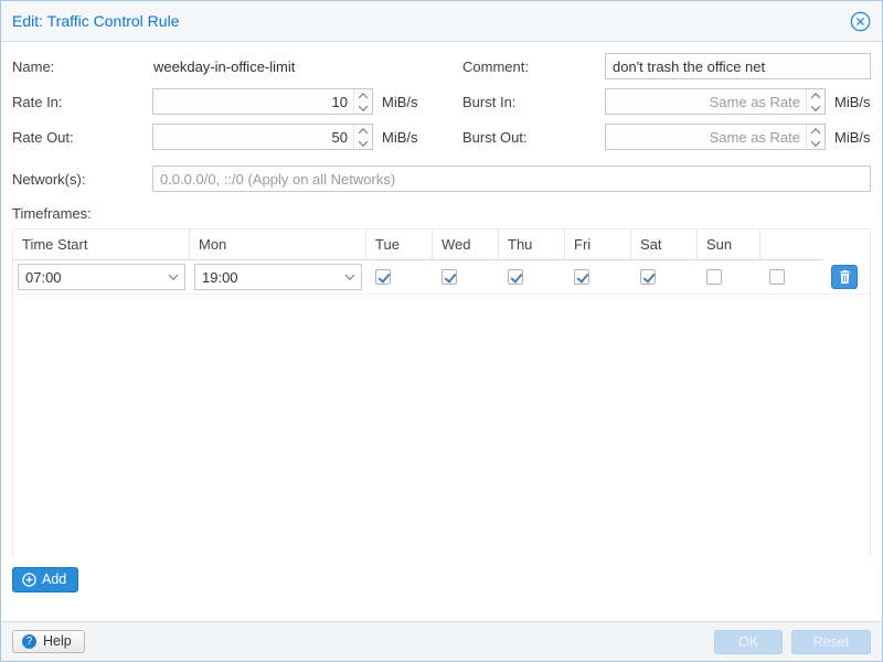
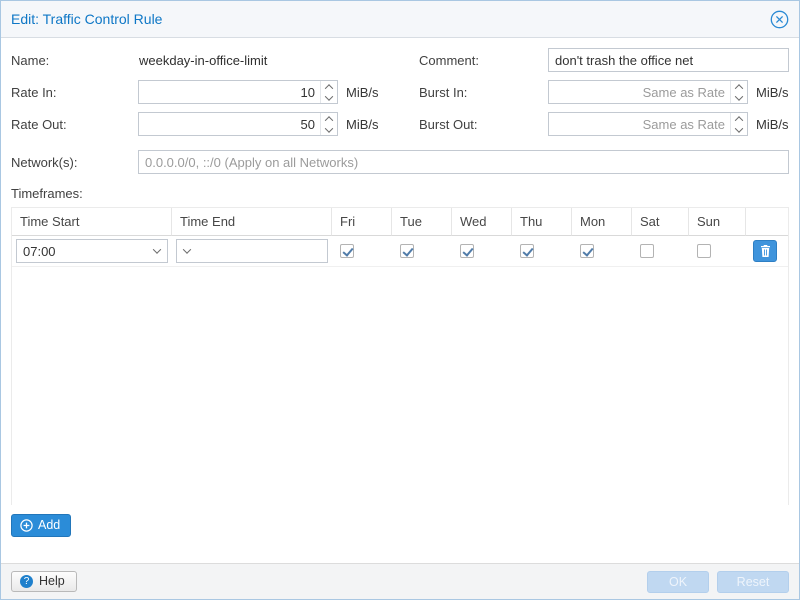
  Edit: Traffic Control Rule
  Name:
  weekday-in-office-limit
  Comment:
  don't trash the office net
  Rate In:
  10
  MiB/s
  Burst In:
  Same as Rate
  MiB/s
  Rate Out:
  50
  MiB/s
  Burst Out:
  Same as Rate
  MiB/s
  Network(s):
  0.0.0.0/0, ::/0 (Apply on all Networks)
  Timeframes:
  Time Start
+ Time End
- Mon
+ Fri
  Tue
  Wed
  Thu
- Fri
+ Mon
  Sat
  Sun
  07:00
- 19:00
  Add
  ?
  Help
  OK
  Reset
